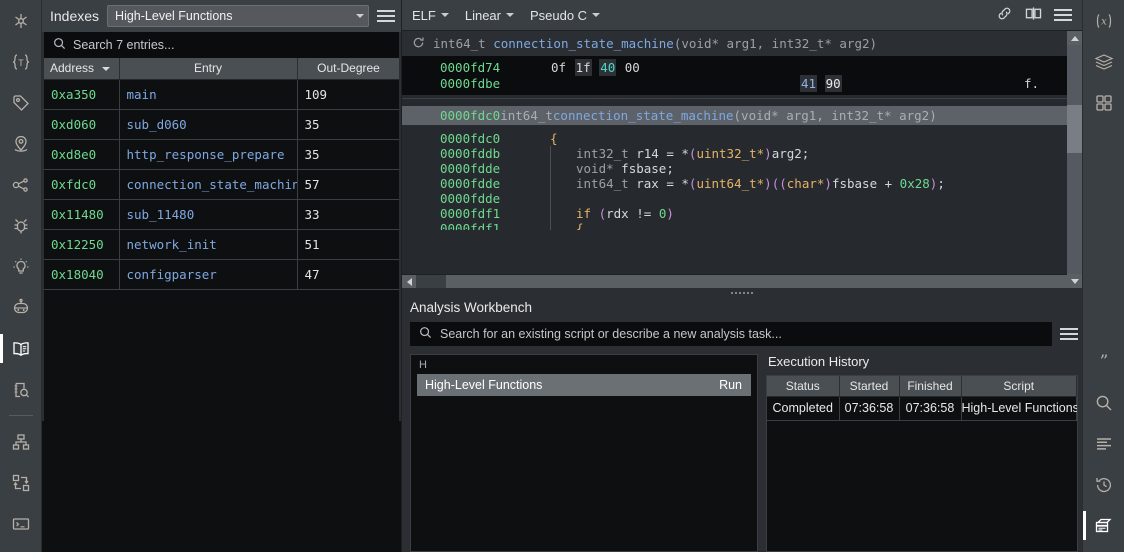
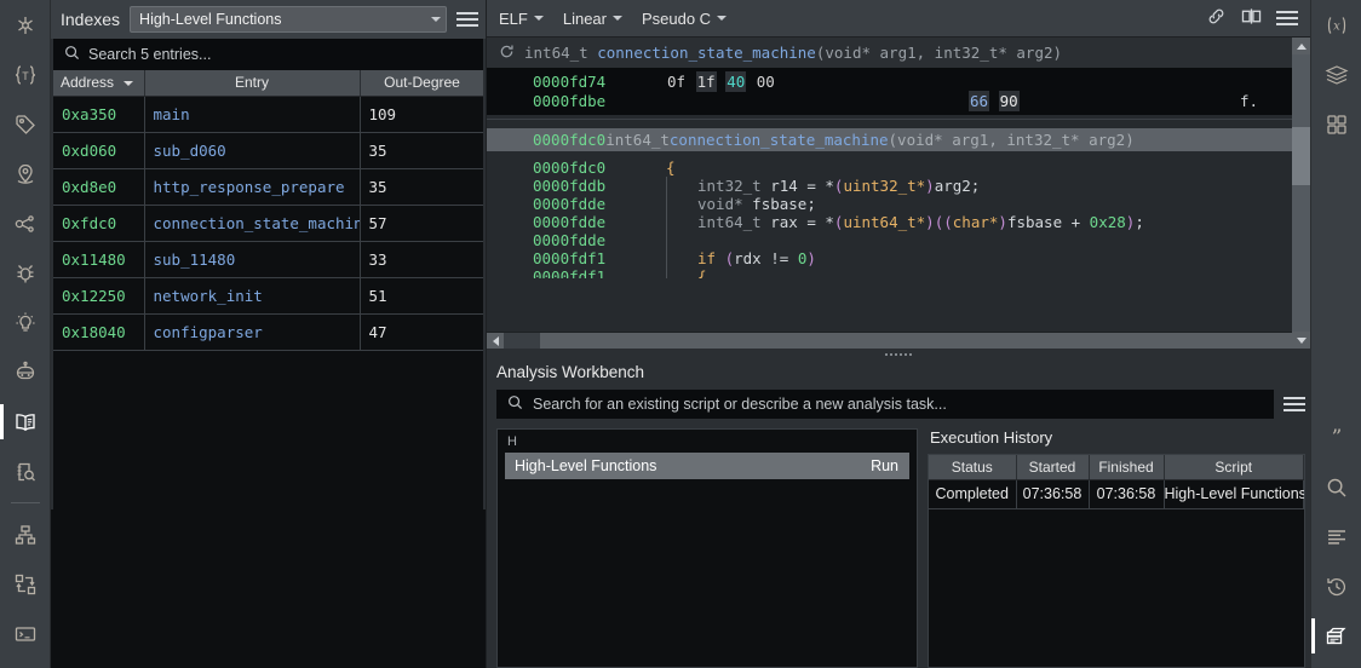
  T
  Indexes
  High-Level Functions
- Search 7 entries...
+ Search 5 entries...
  Address	Entry	Out-Degree
  0xa350	main	109
  0xd060	sub_d060	35
  0xd8e0	http_response_prepare	35
  0xfdc0	connection_state_machin	57
  0x11480	sub_11480	33
  0x12250	network_init	51
  0x18040	configparser	47
  ELF
  Linear
  Pseudo C
  int64_t connection_state_machine(void* arg1, int32_t* arg2)
  0000fd74
  0f 1f 40 00
  0000fdbe
- 41 90
+ 66 90
  f.
  0000fdc0
  int64_t
  connection_state_machine
  (void* arg1, int32_t* arg2)
  0000fdc0
  {
  0000fddb
  int32_t r14 = *(uint32_t*)arg2;
  0000fdde
  void* fsbase;
  0000fdde
  int64_t rax = *(uint64_t*)((char*)fsbase + 0x28);
  0000fdde
  0000fdf1
  if (rdx != 0)
  0000fdf1
  {
  Analysis Workbench
  Search for an existing script or describe a new analysis task...
  H
  High-Level Functions
  Run
  Execution History
  Status	Started	Finished	Script
  Completed	07:36:58	07:36:58	High-Level Functions
  x
  ”
